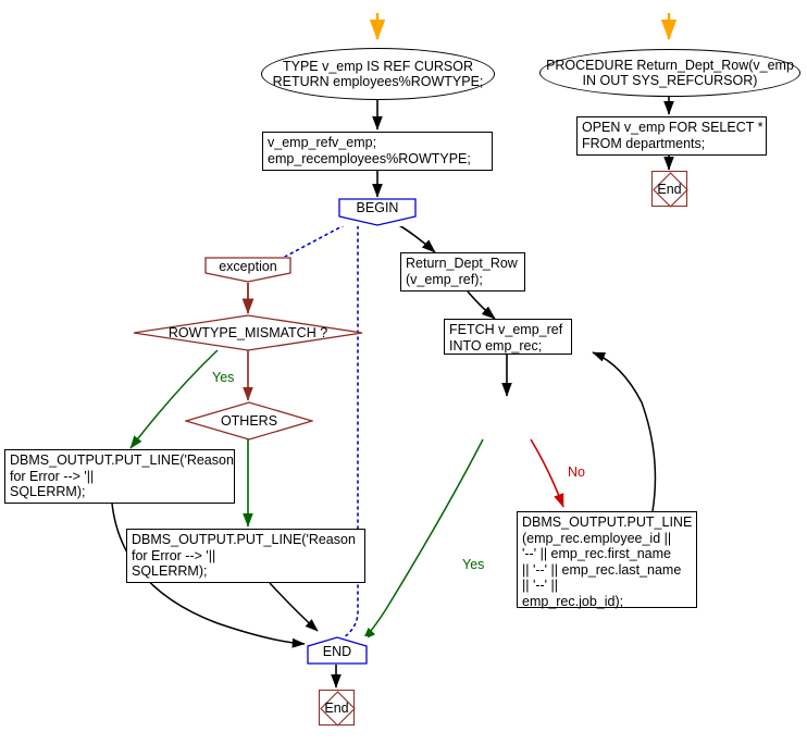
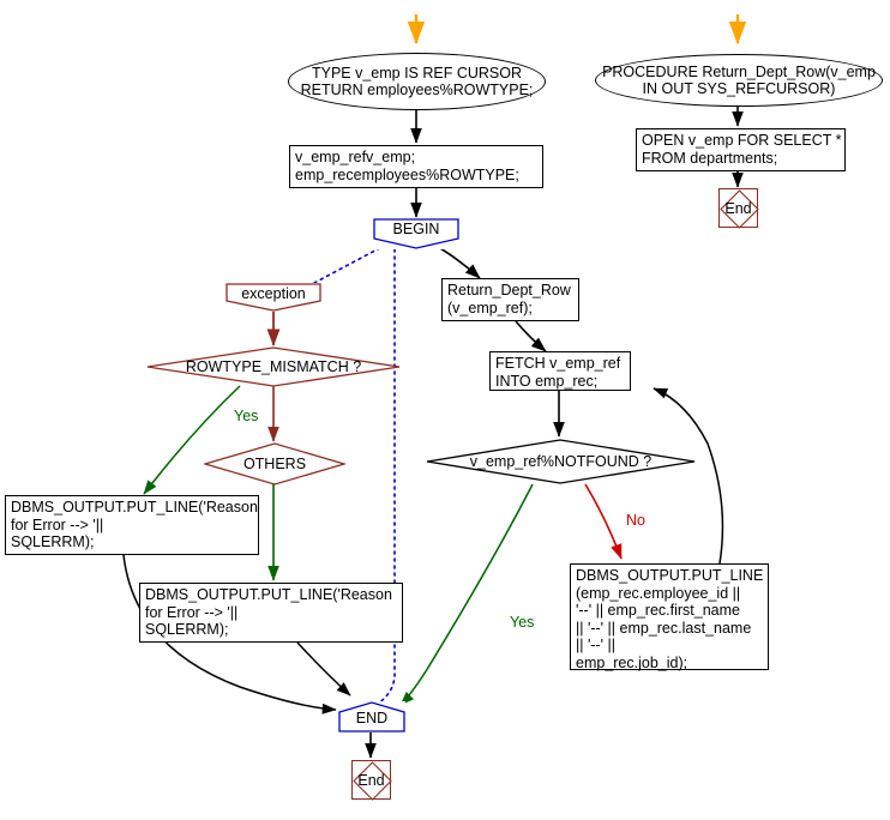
  TYPE v_emp IS REF CURSOR
  RETURN employees%ROWTYPE;
  v_emp_refv_emp;
  emp_recemployees%ROWTYPE;
  BEGIN
  exception
  ROWTYPE_MISMATCH ?
  OTHERS
  DBMS_OUTPUT.PUT_LINE('Reason
  for Error --> '||
  SQLERRM);
  DBMS_OUTPUT.PUT_LINE('Reason
  for Error --> '||
  SQLERRM);
  Return_Dept_Row
  (v_emp_ref);
  FETCH v_emp_ref
  INTO emp_rec;
+ v_emp_ref%NOTFOUND ?
  DBMS_OUTPUT.PUT_LINE
  (emp_rec.employee_id ||
  '--' || emp_rec.first_name
  || '--' || emp_rec.last_name
  || '--' ||
  emp_rec.job_id);
  END
  End
  PROCEDURE Return_Dept_Row(v_emp
  IN OUT SYS_REFCURSOR)
  OPEN v_emp FOR SELECT *
  FROM departments;
  End
  Yes
  No
  Yes
